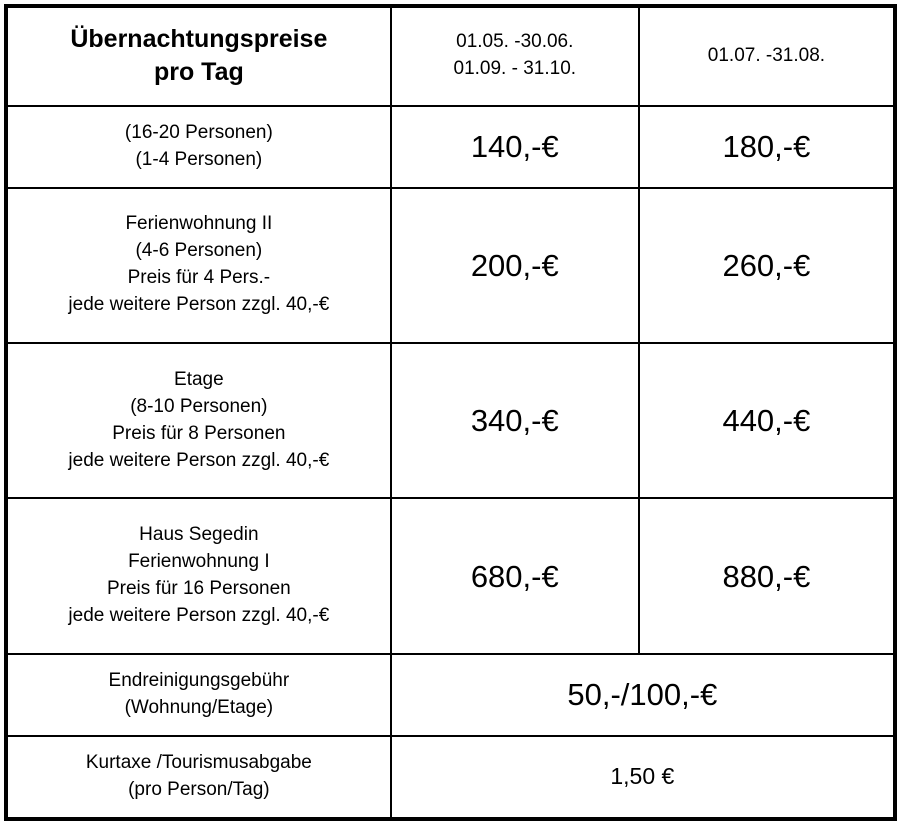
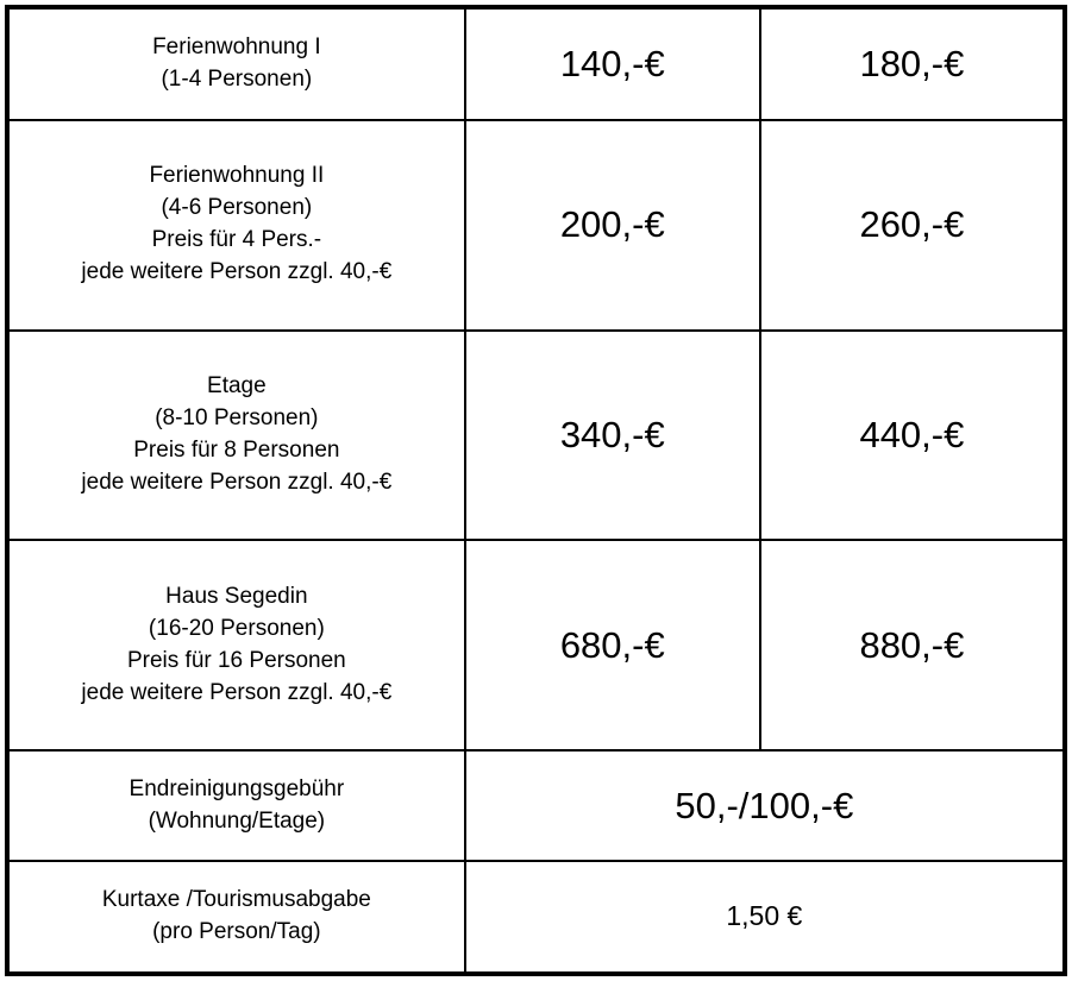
- Übernachtungspreise pro Tag	01.05. -30.06. 01.09. - 31.10.	01.07. -31.08.
- (16-20 Personen) (1-4 Personen)	140,-€	180,-€
+ Ferienwohnung I (1-4 Personen)	140,-€	180,-€
  Ferienwohnung II (4-6 Personen) Preis für 4 Pers.- jede weitere Person zzgl. 40,-€	200,-€	260,-€
  Etage (8-10 Personen) Preis für 8 Personen jede weitere Person zzgl. 40,-€	340,-€	440,-€
- Haus Segedin Ferienwohnung I Preis für 16 Personen jede weitere Person zzgl. 40,-€	680,-€	880,-€
+ Haus Segedin (16-20 Personen) Preis für 16 Personen jede weitere Person zzgl. 40,-€	680,-€	880,-€
  Endreinigungsgebühr (Wohnung/Etage)	50,-/100,-€
  Kurtaxe /Tourismusabgabe (pro Person/Tag)	1,50 €
